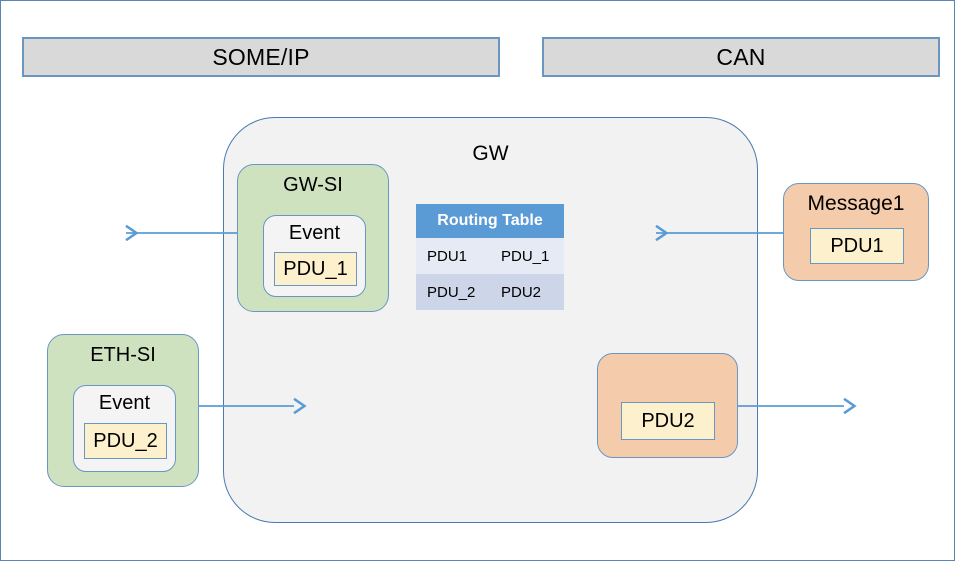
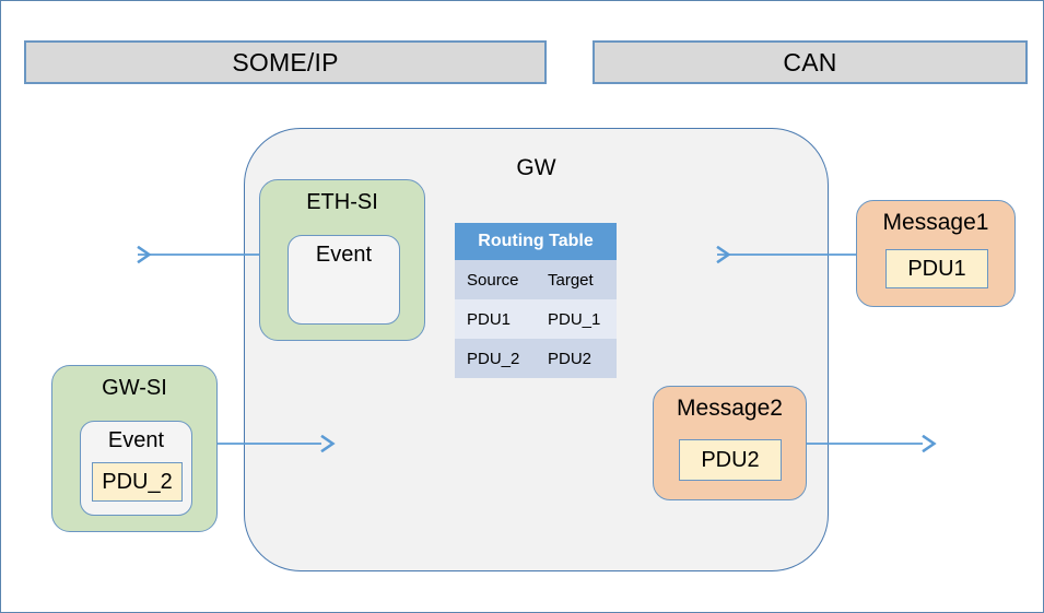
  SOME/IP
  CAN
  GW
- GW-SI
+ ETH-SI
  Event
- PDU_1
- ETH-SI
+ GW-SI
  Event
  PDU_2
  Message1
  PDU1
+ Message2
  PDU2
  Routing Table
+ Source	Target
  PDU1	PDU_1
  PDU_2	PDU2
